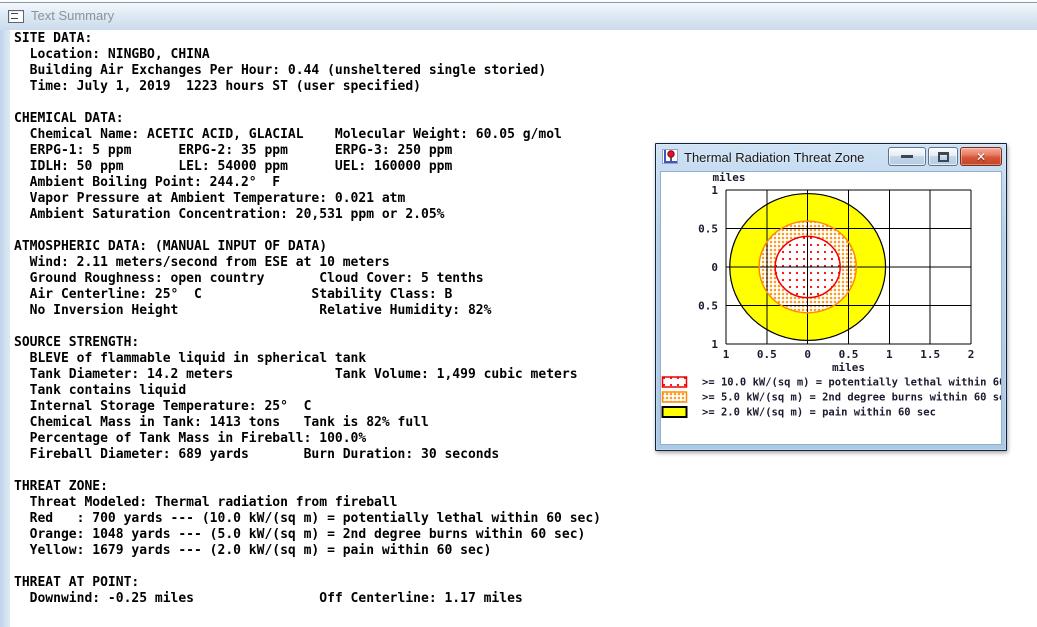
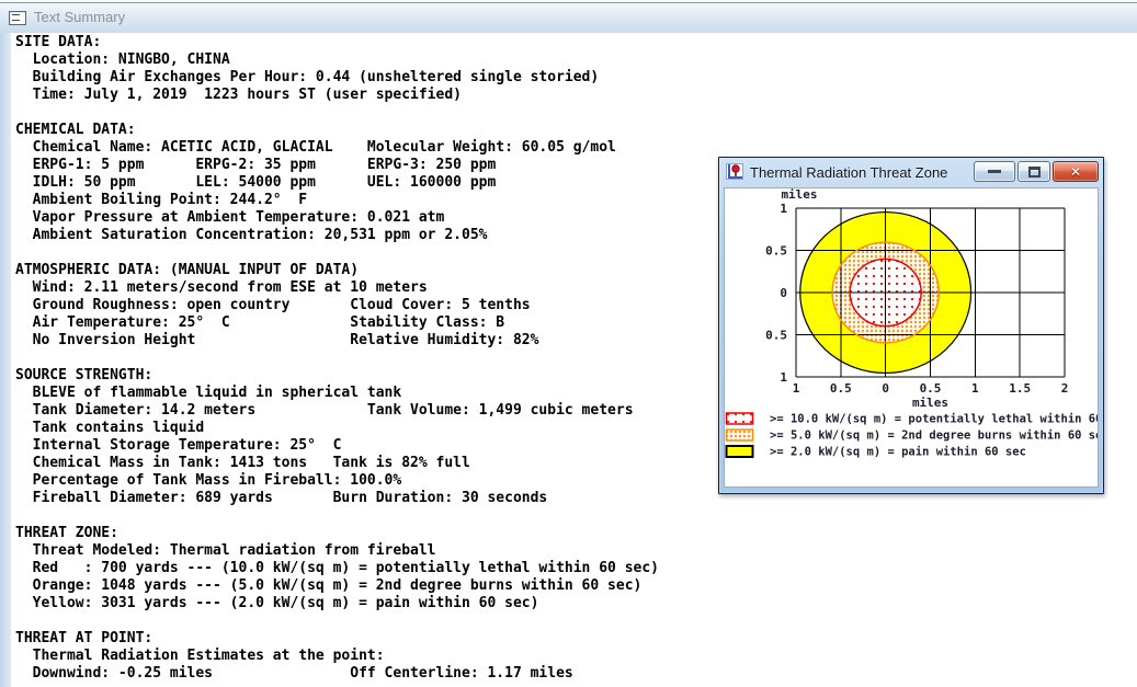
  Text Summary
  SITE DATA:
  Location: NINGBO, CHINA
  Building Air Exchanges Per Hour: 0.44 (unsheltered single storied)
  Time: July 1, 2019 1223 hours ST (user specified)
  CHEMICAL DATA:
  Chemical Name: ACETIC ACID, GLACIAL Molecular Weight: 60.05 g/mol
  ERPG-1: 5 ppm ERPG-2: 35 ppm ERPG-3: 250 ppm
  IDLH: 50 ppm LEL: 54000 ppm UEL: 160000 ppm
  Ambient Boiling Point: 244.2° F
  Vapor Pressure at Ambient Temperature: 0.021 atm
  Ambient Saturation Concentration: 20,531 ppm or 2.05%
  ATMOSPHERIC DATA: (MANUAL INPUT OF DATA)
  Wind: 2.11 meters/second from ESE at 10 meters
  Ground Roughness: open country Cloud Cover: 5 tenths
- Air Centerline: 25° C Stability Class: B
+ Air Temperature: 25° C Stability Class: B
  No Inversion Height Relative Humidity: 82%
  SOURCE STRENGTH:
  BLEVE of flammable liquid in spherical tank
  Tank Diameter: 14.2 meters Tank Volume: 1,499 cubic meters
  Tank contains liquid
  Internal Storage Temperature: 25° C
  Chemical Mass in Tank: 1413 tons Tank is 82% full
  Percentage of Tank Mass in Fireball: 100.0%
  Fireball Diameter: 689 yards Burn Duration: 30 seconds
  THREAT ZONE:
  Threat Modeled: Thermal radiation from fireball
  Red : 700 yards --- (10.0 kW/(sq m) = potentially lethal within 60 sec)
  Orange: 1048 yards --- (5.0 kW/(sq m) = 2nd degree burns within 60 sec)
- Yellow: 1679 yards --- (2.0 kW/(sq m) = pain within 60 sec)
+ Yellow: 3031 yards --- (2.0 kW/(sq m) = pain within 60 sec)
  THREAT AT POINT:
+ Thermal Radiation Estimates at the point:
  Downwind: -0.25 miles Off Centerline: 1.17 miles
  Thermal Radiation Threat Zone
  ✕
  miles
  1
  0.5
  0
  0.5
  1
  1
  0.5
  0
  0.5
  1
  1.5
  2
  miles
  >= 10.0 kW/(sq m) = potentially lethal within 6
  >= 5.0 kW/(sq m) = 2nd degree burns within 60 s
  >= 2.0 kW/(sq m) = pain within 60 sec
